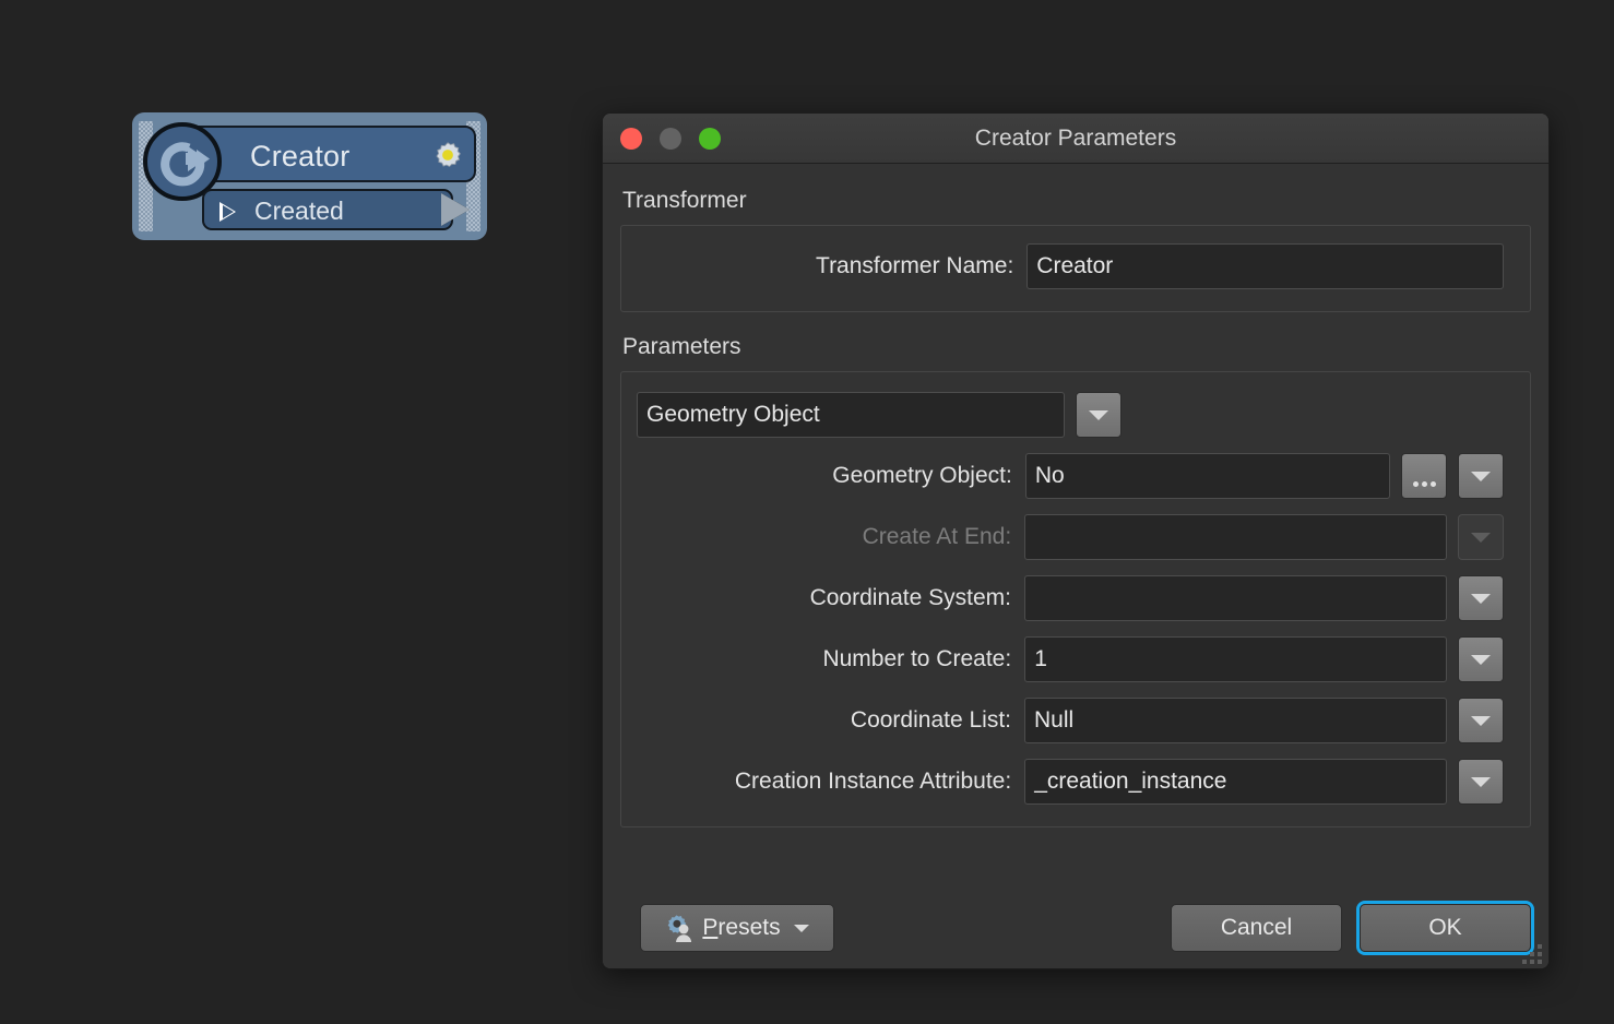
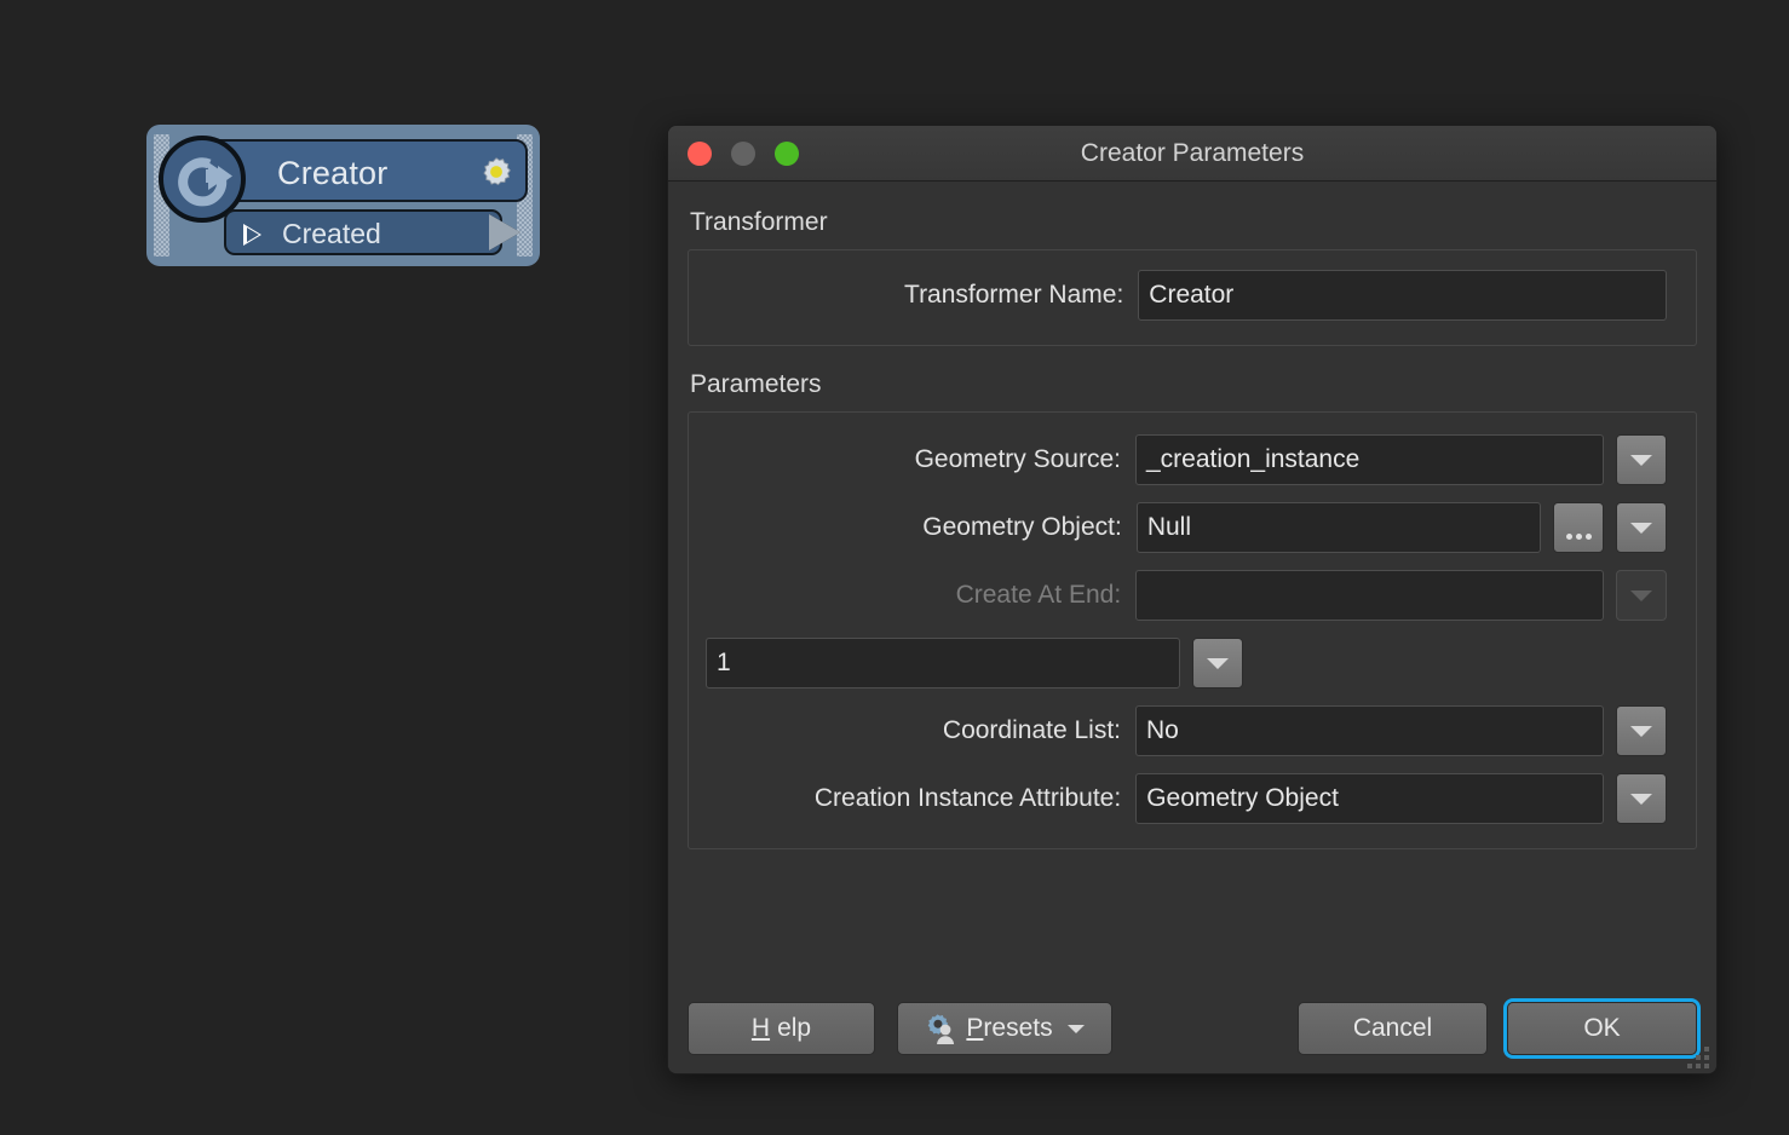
  Creator
  Created
  Creator Parameters
  Transformer
  Transformer Name:
  Creator
  Parameters
+ Geometry Source:
- Geometry Object
+ _creation_instance
  Geometry Object:
- No
+ Null
  Create At End:
- Coordinate System:
- Number to Create:
  1
  Coordinate List:
- Null
+ No
  Creation Instance Attribute:
- _creation_instance
+ Geometry Object
+ H
+ elp
  Presets
  Cancel
  OK
